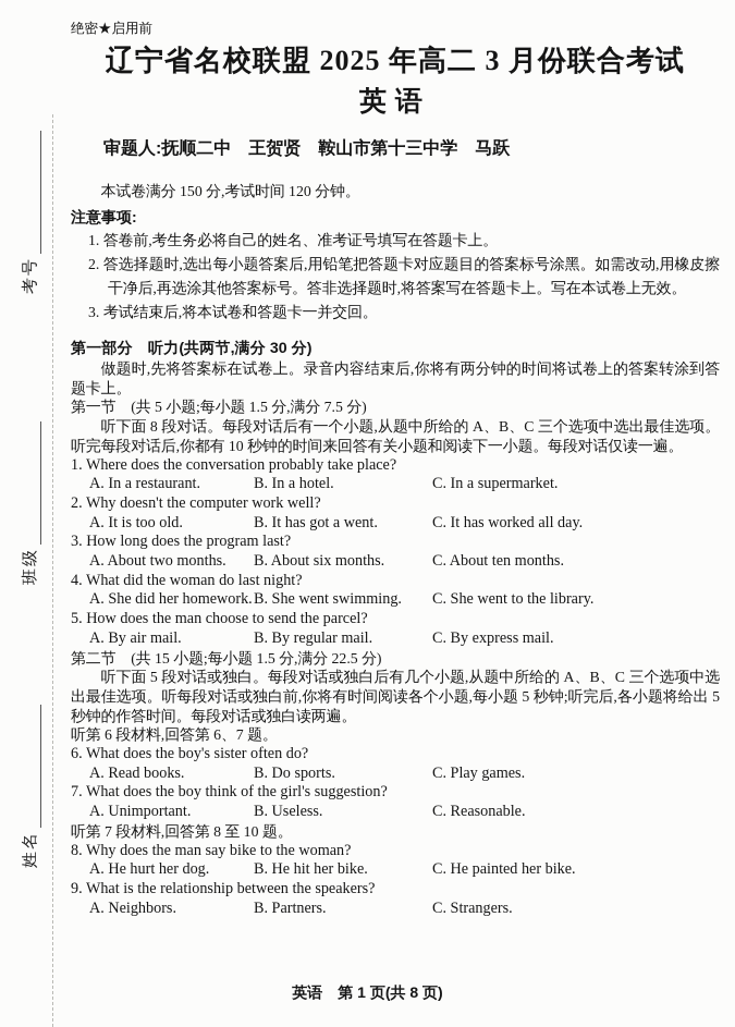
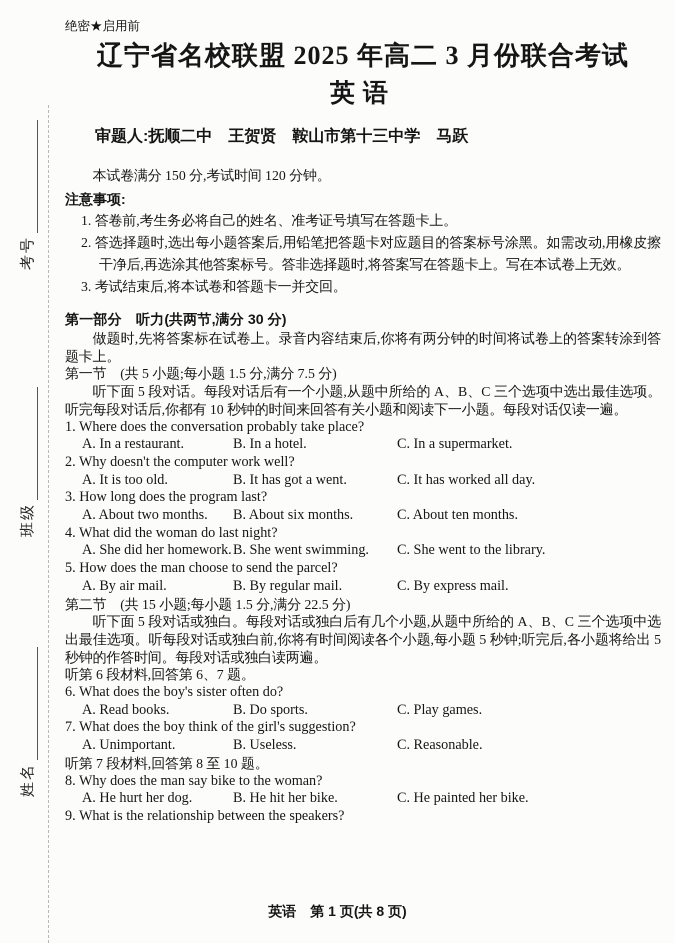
  绝密★启用前
  辽宁省名校联盟 2025 年高二 3 月份联合考试
  英语
  审题人:抚顺二中 王贺贤 鞍山市第十三中学 马跃
  本试卷满分 150 分,考试时间 120 分钟。
  注意事项:
  1. 答卷前,考生务必将自己的姓名、准考证号填写在答题卡上。
  2. 答选择题时,选出每小题答案后,用铅笔把答题卡对应题目的答案标号涂黑。如需改动,用橡皮擦干净后,再选涂其他答案标号。答非选择题时,将答案写在答题卡上。写在本试卷上无效。
  3. 考试结束后,将本试卷和答题卡一并交回。
  第一部分 听力(共两节,满分 30 分)
  做题时,先将答案标在试卷上。录音内容结束后,你将有两分钟的时间将试卷上的答案转涂到答题卡上。
  第一节 (共 5 小题;每小题 1.5 分,满分 7.5 分)
- 听下面 8 段对话。每段对话后有一个小题,从题中所给的 A、B、C 三个选项中选出最佳选项。听完每段对话后,你都有 10 秒钟的时间来回答有关小题和阅读下一小题。每段对话仅读一遍。
+ 听下面 5 段对话。每段对话后有一个小题,从题中所给的 A、B、C 三个选项中选出最佳选项。听完每段对话后,你都有 10 秒钟的时间来回答有关小题和阅读下一小题。每段对话仅读一遍。
  1. Where does the conversation probably take place?
  A. In a restaurant.
  B. In a hotel.
  C. In a supermarket.
  2. Why doesn't the computer work well?
  A. It is too old.
  B. It has got a went.
  C. It has worked all day.
  3. How long does the program last?
  A. About two months.
  B. About six months.
  C. About ten months.
  4. What did the woman do last night?
  A. She did her homework.
  B. She went swimming.
  C. She went to the library.
  5. How does the man choose to send the parcel?
  A. By air mail.
  B. By regular mail.
  C. By express mail.
  第二节 (共 15 小题;每小题 1.5 分,满分 22.5 分)
  听下面 5 段对话或独白。每段对话或独白后有几个小题,从题中所给的 A、B、C 三个选项中选出最佳选项。听每段对话或独白前,你将有时间阅读各个小题,每小题 5 秒钟;听完后,各小题将给出 5 秒钟的作答时间。每段对话或独白读两遍。
  听第 6 段材料,回答第 6、7 题。
  6. What does the boy's sister often do?
  A. Read books.
  B. Do sports.
  C. Play games.
  7. What does the boy think of the girl's suggestion?
  A. Unimportant.
  B. Useless.
  C. Reasonable.
  听第 7 段材料,回答第 8 至 10 题。
  8. Why does the man say bike to the woman?
  A. He hurt her dog.
  B. He hit her bike.
  C. He painted her bike.
  9. What is the relationship between the speakers?
- A. Neighbors.
- B. Partners.
- C. Strangers.
  英语 第 1 页(共 8 页)
